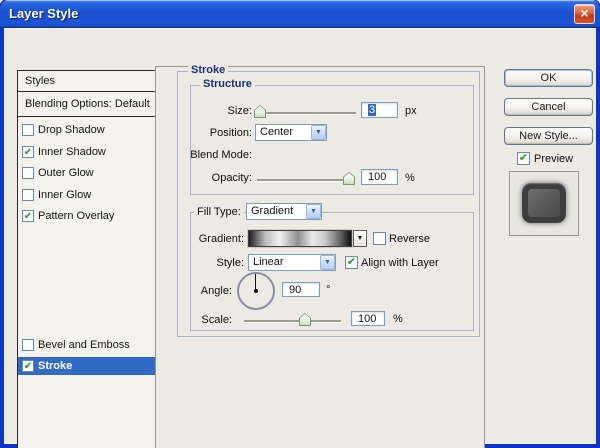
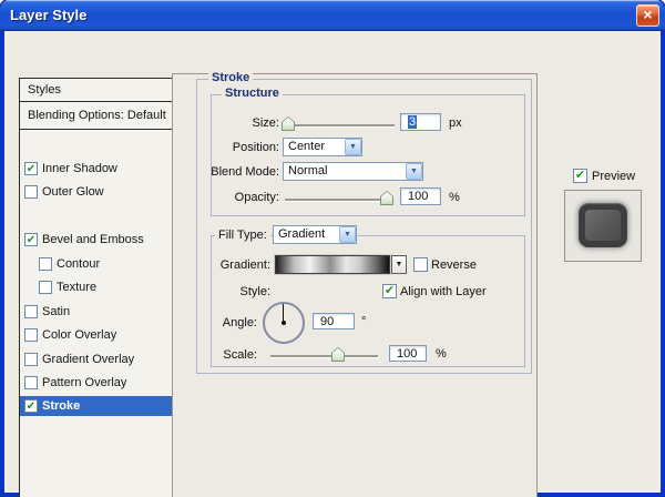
  Layer Style
  ×
  Styles
  Blending Options: Default
- Drop Shadow
  ✔
  Inner Shadow
  Outer Glow
- Inner Glow
  ✔
- Pattern Overlay
+ Bevel and Emboss
+ Contour
+ Texture
+ Satin
+ Color Overlay
+ Gradient Overlay
- Bevel and Emboss
+ Pattern Overlay
  ✔
  Stroke
  Stroke
  Structure
  Size:
  3
  px
  Position:
  Center
  Blend Mode:
+ Normal
  Opacity:
  100
  %
  Fill Type:
  Gradient
  Gradient:
  Reverse
  Style:
- Linear
  ✔
  Align with Layer
  Angle:
  90
  °
  Scale:
  100
  %
- OK
- Cancel
- New Style...
  ✔
  Preview
